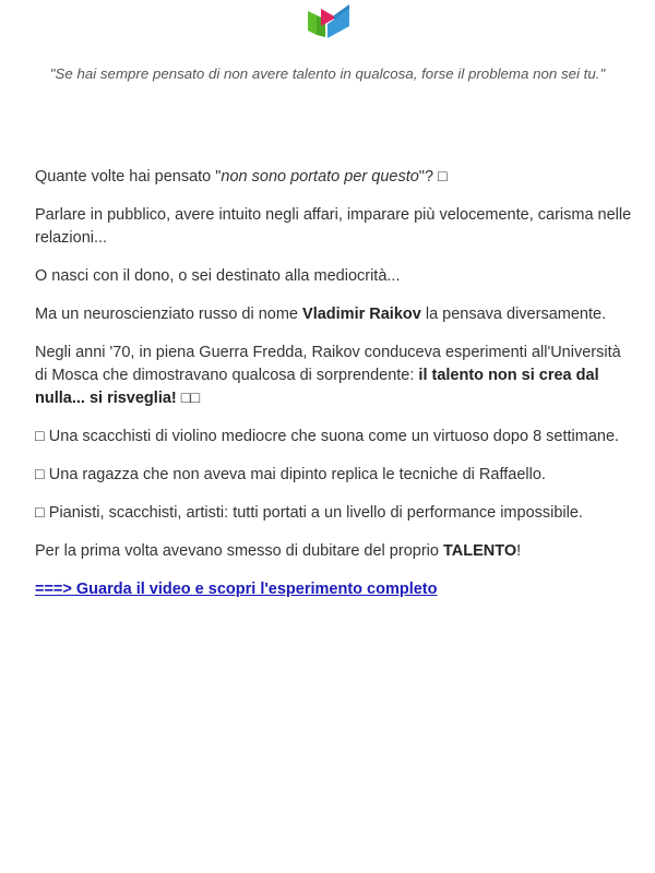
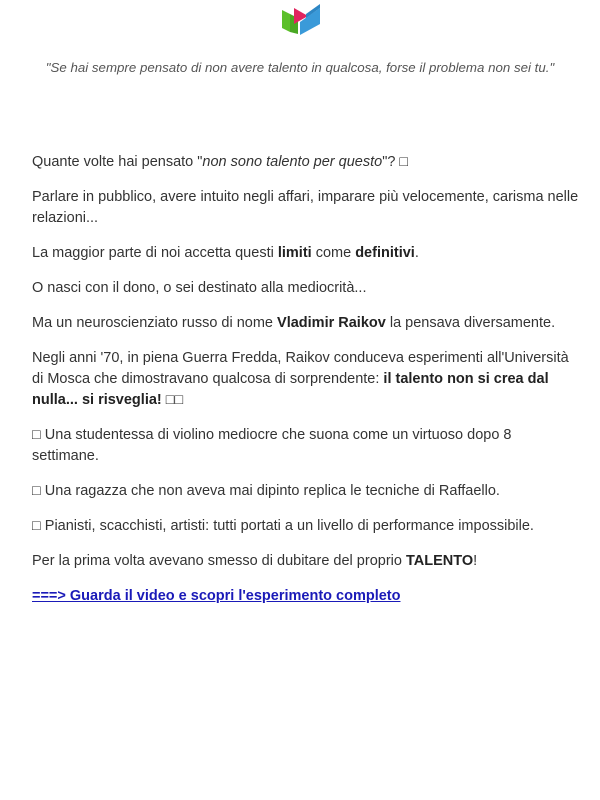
  "Se hai sempre pensato di non avere talento in qualcosa, forse il problema non sei tu."
- Quante volte hai pensato "non sono portato per questo"? □
+ Quante volte hai pensato "non sono talento per questo"? □
  Parlare in pubblico, avere intuito negli affari, imparare più velocemente, carisma nelle relazioni...
+ La maggior parte di noi accetta questi limiti come definitivi.
  O nasci con il dono, o sei destinato alla mediocrità...
  Ma un neuroscienziato russo di nome Vladimir Raikov la pensava diversamente.
  Negli anni '70, in piena Guerra Fredda, Raikov conduceva esperimenti all'Università di Mosca che dimostravano qualcosa di sorprendente: il talento non si crea dal nulla... si risveglia! □□
- □ Una scacchisti di violino mediocre che suona come un virtuoso dopo 8 settimane.
+ □ Una studentessa di violino mediocre che suona come un virtuoso dopo 8 settimane.
  □ Una ragazza che non aveva mai dipinto replica le tecniche di Raffaello.
  □ Pianisti, scacchisti, artisti: tutti portati a un livello di performance impossibile.
  Per la prima volta avevano smesso di dubitare del proprio TALENTO!
  ===> Guarda il video e scopri l'esperimento completo
